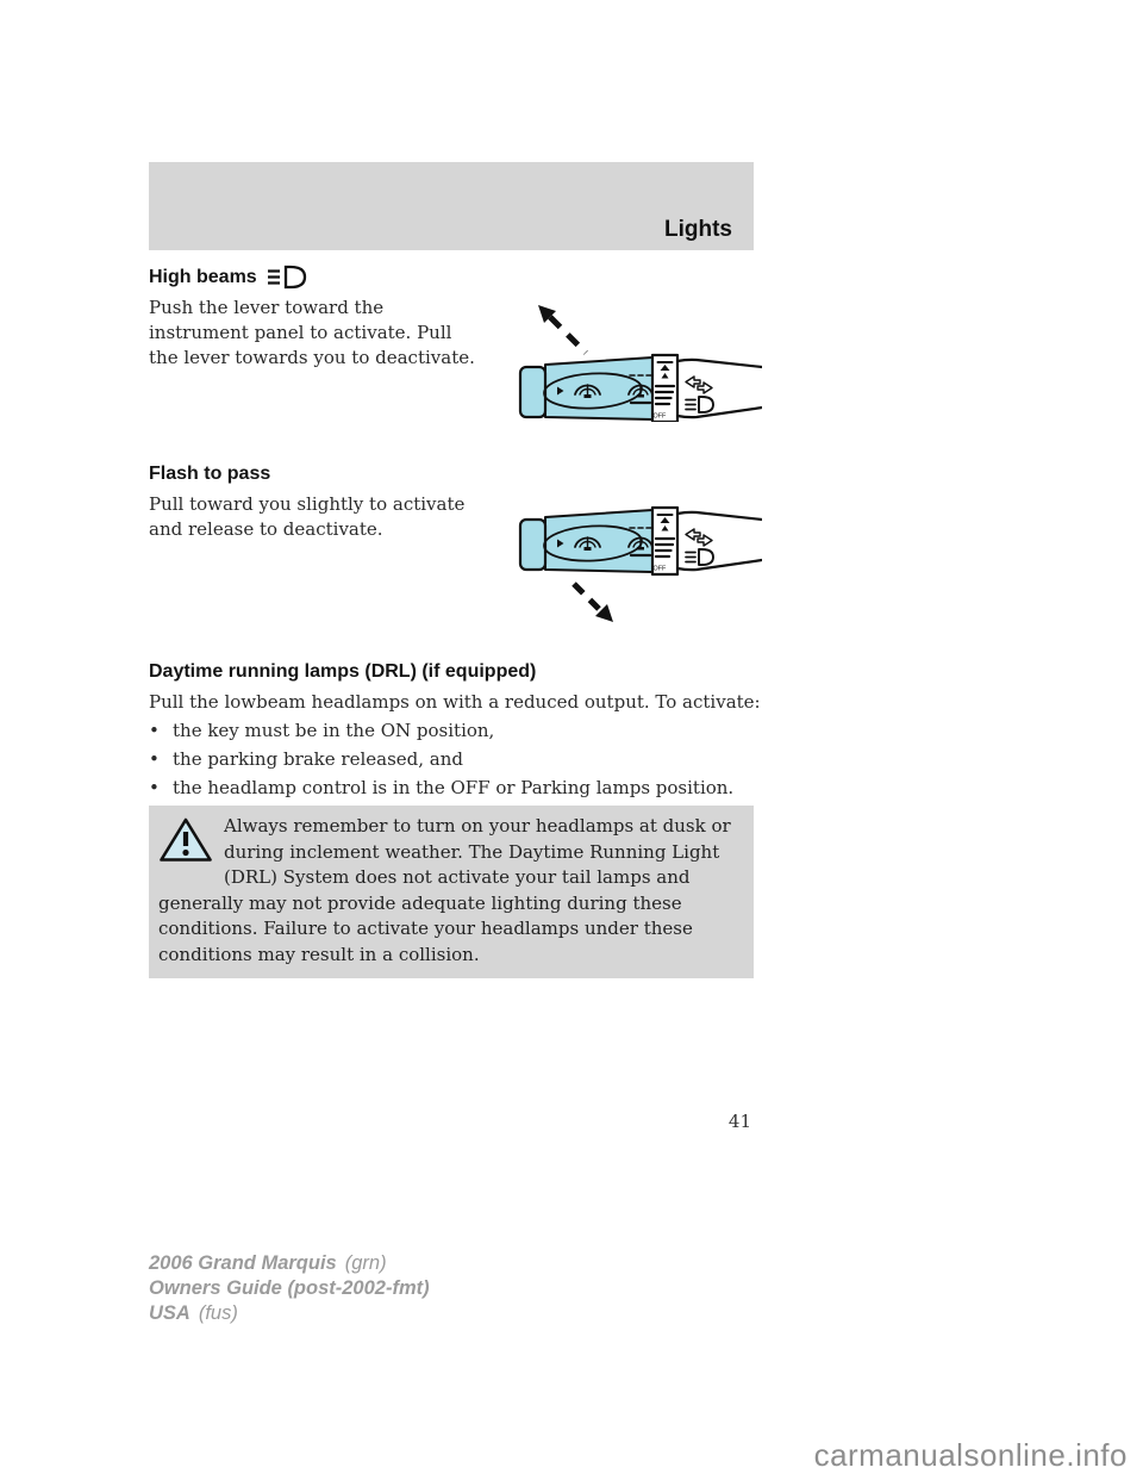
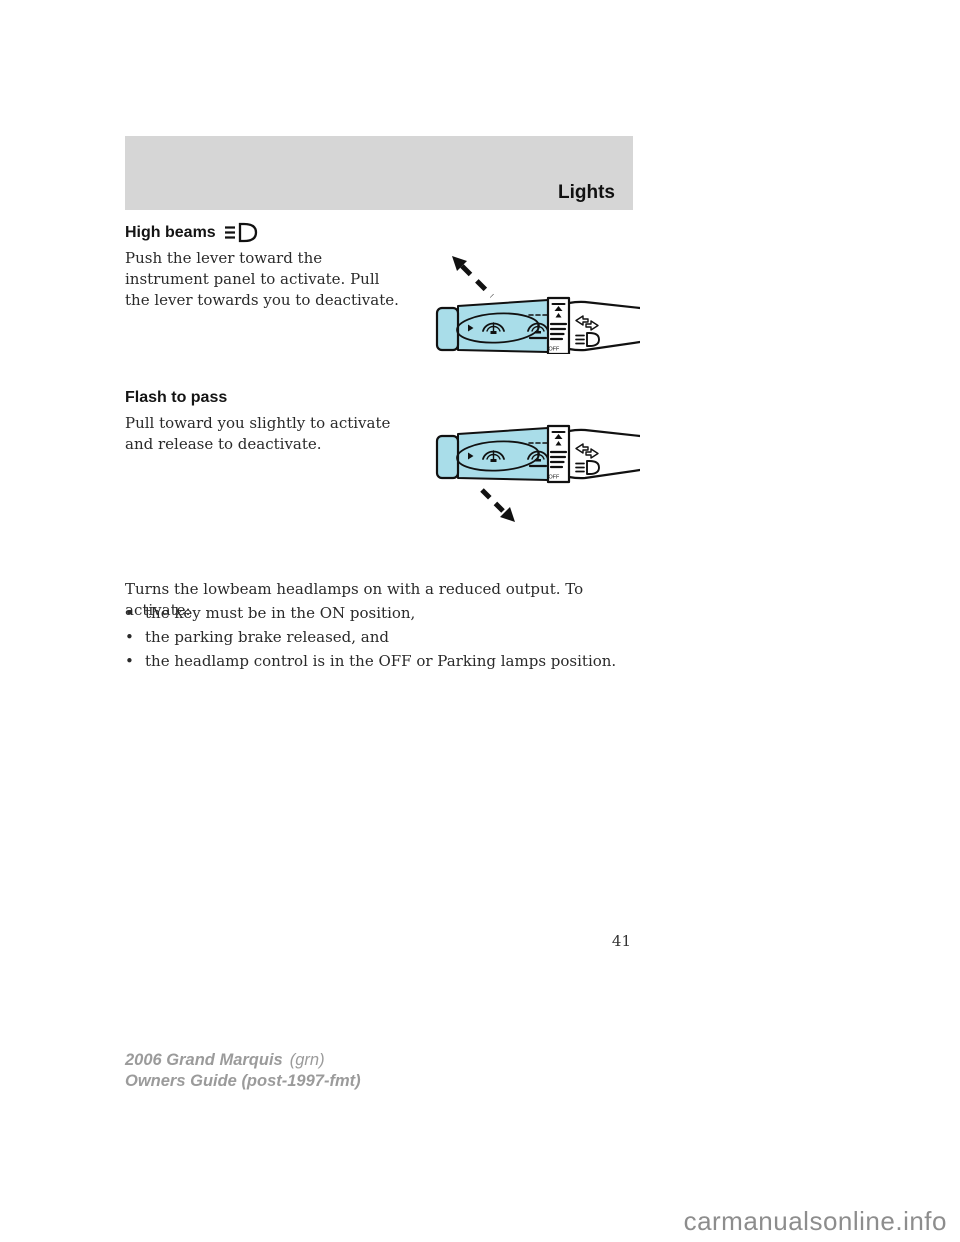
  Lights
  High beams
  Push the lever toward the
  instrument panel to activate. Pull
  the lever towards you to deactivate.
  Flash to pass
  Pull toward you slightly to activate
  and release to deactivate.
- Daytime running lamps (DRL) (if equipped)
- Pull the lowbeam headlamps on with a reduced output. To activate:
+ Turns the lowbeam headlamps on with a reduced output. To activate:
  •
  the key must be in the ON position,
  •
  the parking brake released, and
  •
  the headlamp control is in the OFF or Parking lamps position.
- Always remember to turn on your headlamps at dusk or during inclement weather. The Daytime Running Light (DRL) System does not activate your tail lamps and generally may not provide adequate lighting during these conditions. Failure to activate your headlamps under these conditions may result in a collision.
  41
  2006 Grand Marquis (grn)
- Owners Guide (post-2002-fmt)
+ Owners Guide (post-1997-fmt)
- USA (fus)
  carmanualsonline.info
